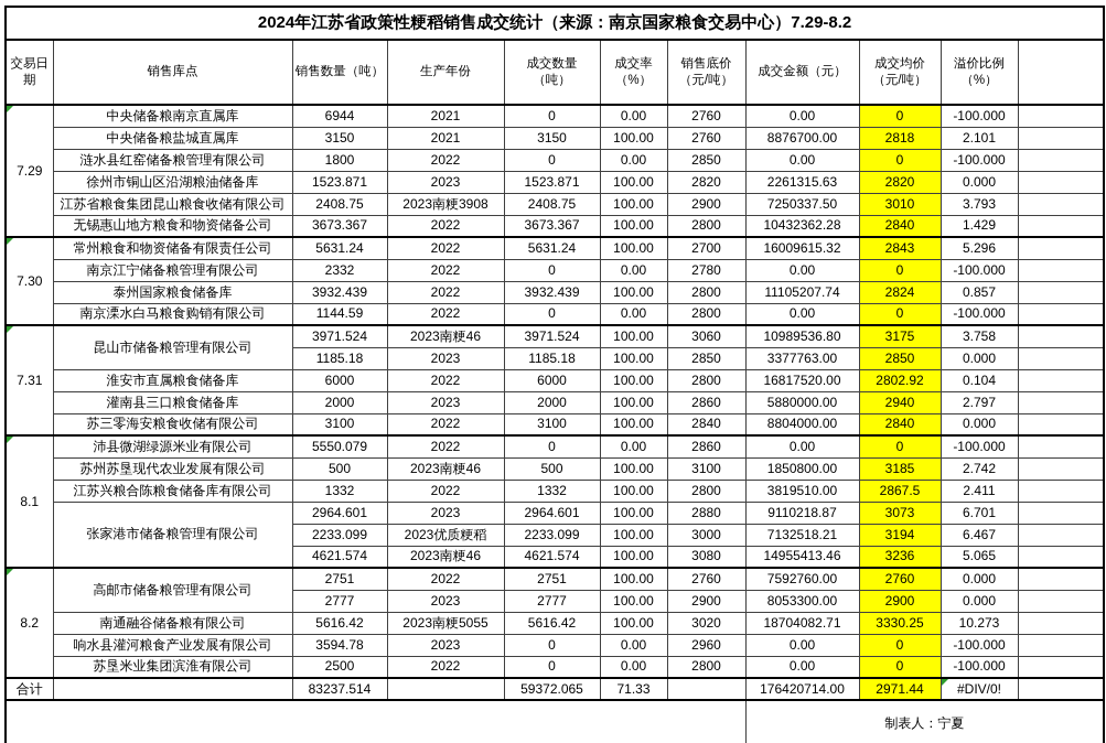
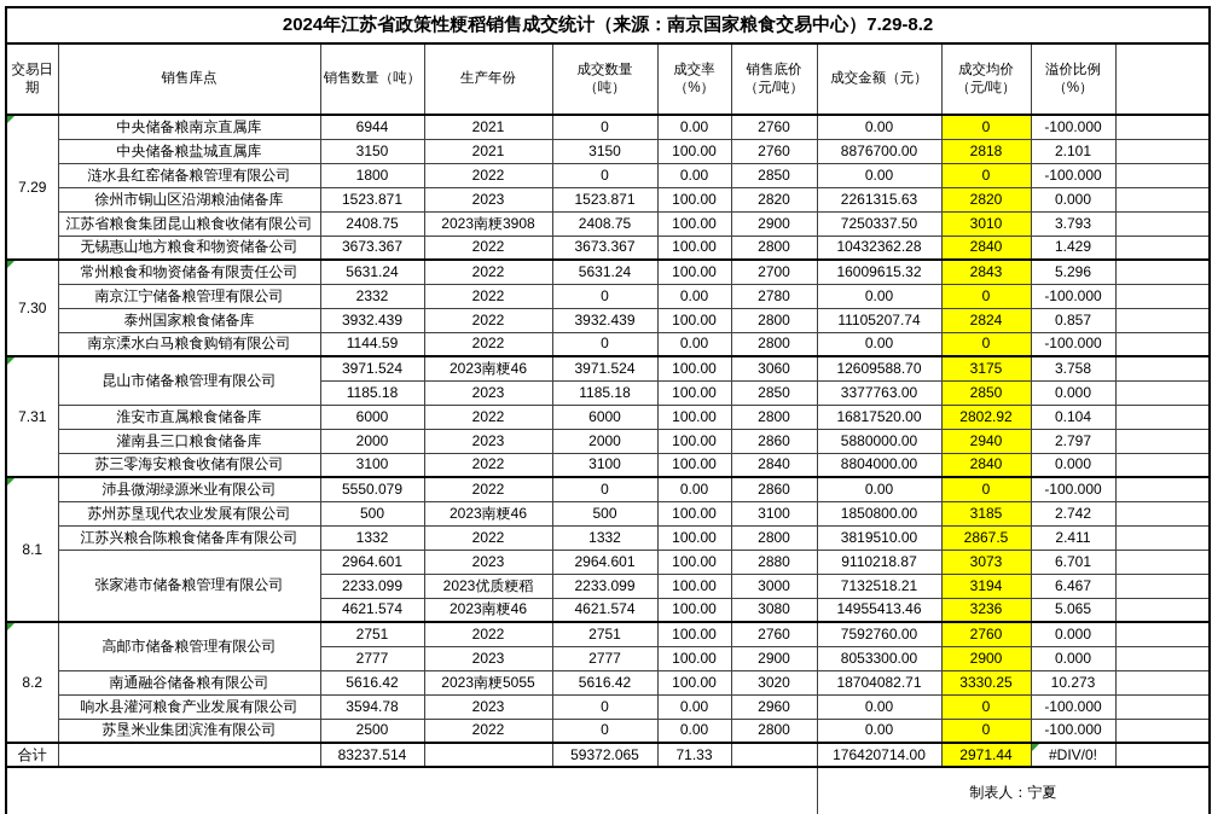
  2024年江苏省政策性粳稻销售成交统计（来源：南京国家粮食交易中心）7.29-8.2
  交易日 期	销售库点	销售数量（吨）	生产年份	成交数量 （吨）	成交率 （%）	销售底价 （元/吨）	成交金额（元）	成交均价 （元/吨）	溢价比例 （%）
  7.29	中央储备粮南京直属库	6944	2021	0	0.00	2760	0.00	0	-100.000
  中央储备粮盐城直属库	3150	2021	3150	100.00	2760	8876700.00	2818	2.101
  涟水县红窑储备粮管理有限公司	1800	2022	0	0.00	2850	0.00	0	-100.000
  徐州市铜山区沿湖粮油储备库	1523.871	2023	1523.871	100.00	2820	2261315.63	2820	0.000
  江苏省粮食集团昆山粮食收储有限公司	2408.75	2023南粳3908	2408.75	100.00	2900	7250337.50	3010	3.793
  无锡惠山地方粮食和物资储备公司	3673.367	2022	3673.367	100.00	2800	10432362.28	2840	1.429
  7.30	常州粮食和物资储备有限责任公司	5631.24	2022	5631.24	100.00	2700	16009615.32	2843	5.296
  南京江宁储备粮管理有限公司	2332	2022	0	0.00	2780	0.00	0	-100.000
  泰州国家粮食储备库	3932.439	2022	3932.439	100.00	2800	11105207.74	2824	0.857
  南京溧水白马粮食购销有限公司	1144.59	2022	0	0.00	2800	0.00	0	-100.000
- 7.31	昆山市储备粮管理有限公司	3971.524	2023南粳46	3971.524	100.00	3060	10989536.80	3175	3.758
+ 7.31	昆山市储备粮管理有限公司	3971.524	2023南粳46	3971.524	100.00	3060	12609588.70	3175	3.758
  1185.18	2023	1185.18	100.00	2850	3377763.00	2850	0.000
  淮安市直属粮食储备库	6000	2022	6000	100.00	2800	16817520.00	2802.92	0.104
  灌南县三口粮食储备库	2000	2023	2000	100.00	2860	5880000.00	2940	2.797
  苏三零海安粮食收储有限公司	3100	2022	3100	100.00	2840	8804000.00	2840	0.000
  8.1	沛县微湖绿源米业有限公司	5550.079	2022	0	0.00	2860	0.00	0	-100.000
  苏州苏垦现代农业发展有限公司	500	2023南粳46	500	100.00	3100	1850800.00	3185	2.742
  江苏兴粮合陈粮食储备库有限公司	1332	2022	1332	100.00	2800	3819510.00	2867.5	2.411
  张家港市储备粮管理有限公司	2964.601	2023	2964.601	100.00	2880	9110218.87	3073	6.701
  2233.099	2023优质粳稻	2233.099	100.00	3000	7132518.21	3194	6.467
  4621.574	2023南粳46	4621.574	100.00	3080	14955413.46	3236	5.065
  8.2	高邮市储备粮管理有限公司	2751	2022	2751	100.00	2760	7592760.00	2760	0.000
  2777	2023	2777	100.00	2900	8053300.00	2900	0.000
  南通融谷储备粮有限公司	5616.42	2023南粳5055	5616.42	100.00	3020	18704082.71	3330.25	10.273
  响水县灌河粮食产业发展有限公司	3594.78	2023	0	0.00	2960	0.00	0	-100.000
  苏垦米业集团滨淮有限公司	2500	2022	0	0.00	2800	0.00	0	-100.000
  合计		83237.514		59372.065	71.33		176420714.00	2971.44	#DIV/0!
  	制表人：宁夏
